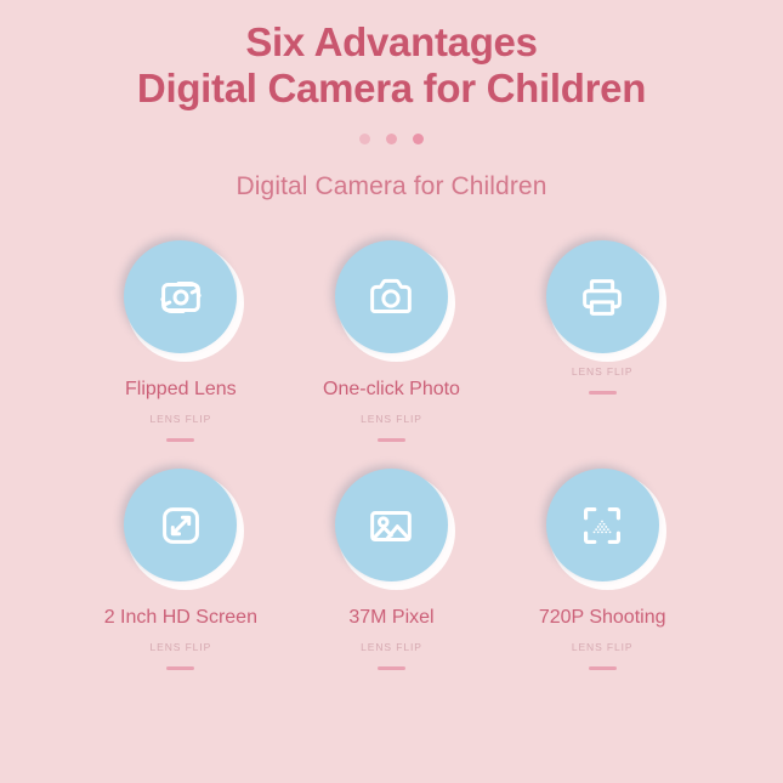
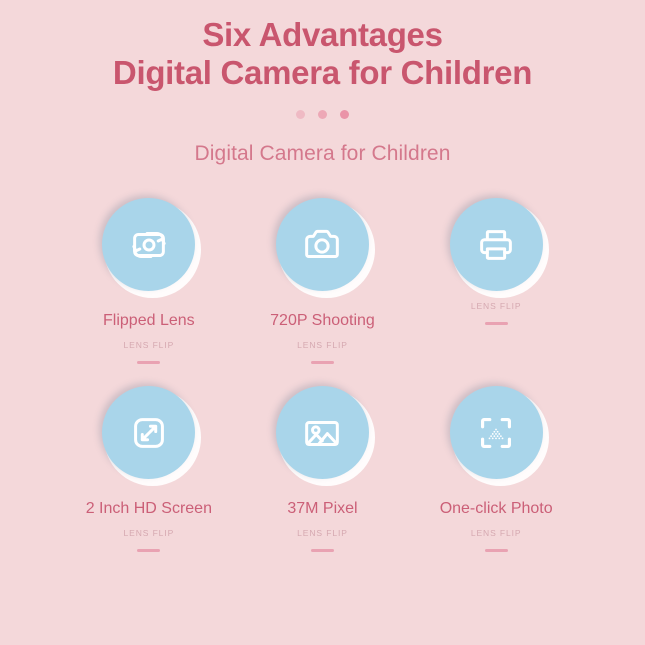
  Six Advantages
  Digital Camera for Children
  Digital Camera for Children
  Flipped Lens
  LENS FLIP
- One-click Photo
+ 720P Shooting
  LENS FLIP
  LENS FLIP
  2 Inch HD Screen
  LENS FLIP
  37M Pixel
  LENS FLIP
- 720P Shooting
+ One-click Photo
  LENS FLIP
